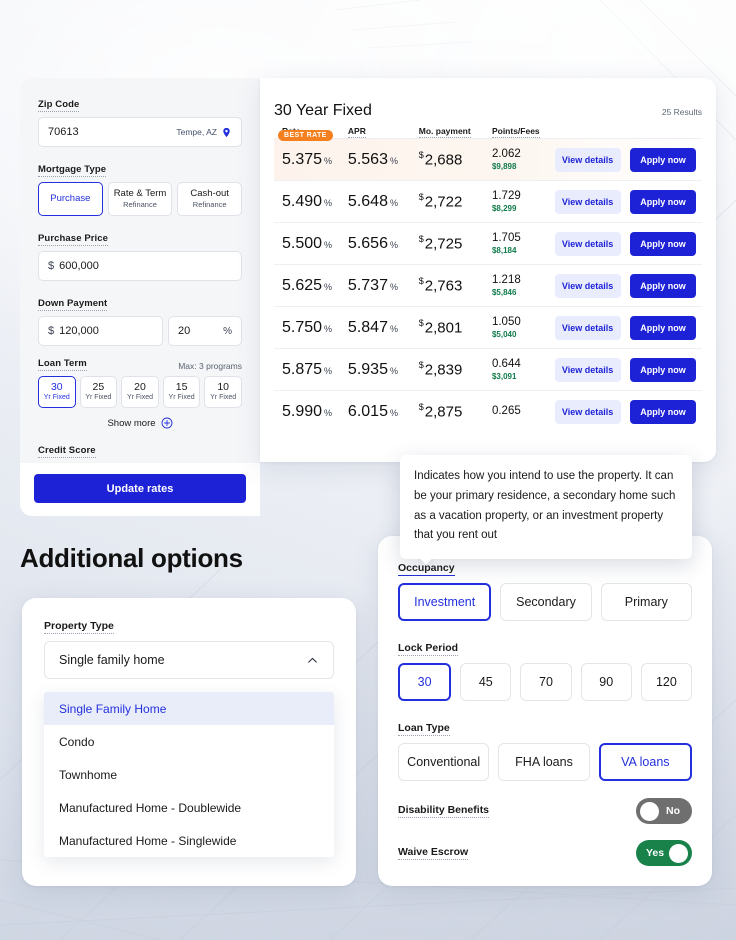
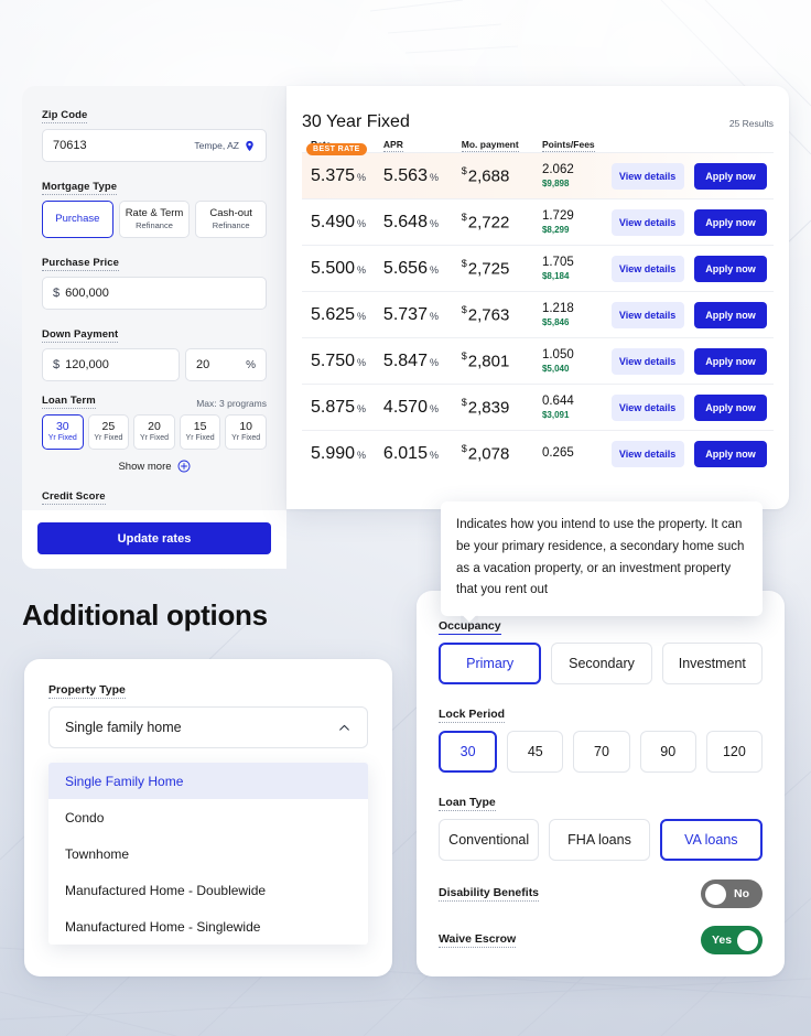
  Zip Code
  70613
  Tempe, AZ
  Mortgage Type
  Purchase
  Rate & Term
  Refinance
  Cash-out
  Refinance
  Purchase Price
  $
  600,000
  Down Payment
  $
  120,000
  20
  %
  Loan Term
  Max: 3 programs
  30
  25
  20
  15
  10
  Show more
  Credit Score
  Update rates
  30 Year Fixed
  25 Results
  	APR	Mo. payment	Points/Fees
  5.375 %	5.563 %	$2,688	2.062 $9,898	View details Apply now
  5.490 %	5.648 %	$2,722	1.729 $8,299	View details Apply now
  5.500 %	5.656 %	$2,725	1.705 $8,184	View details Apply now
  5.625 %	5.737 %	$2,763	1.218 $5,846	View details Apply now
  5.750 %	5.847 %	$2,801	1.050 $5,040	View details Apply now
- 5.875 %	5.935 %	$2,839	0.644 $3,091	View details Apply now
+ 5.875 %	4.570 %	$2,839	0.644 $3,091	View details Apply now
- 5.990 %	6.015 %	$2,875	0.265	View details Apply now
+ 5.990 %	6.015 %	$2,078	0.265	View details Apply now
  Additional options
  Property Type
  Single family home
  Single Family Home
  Condo
  Townhome
  Manufactured Home - Doublewide
  Manufactured Home - Singlewide
  Occupancy
- Investment
+ Primary
  Secondary
- Primary
+ Investment
  Lock Period
  30
  45
  70
  90
  120
  Loan Type
  Conventional
  FHA loans
  VA loans
  Disability Benefits
  No
  Waive Escrow
  Yes
  Indicates how you intend to use the property. It can be your primary residence, a secondary home such as a vacation property, or an investment property that you rent out
